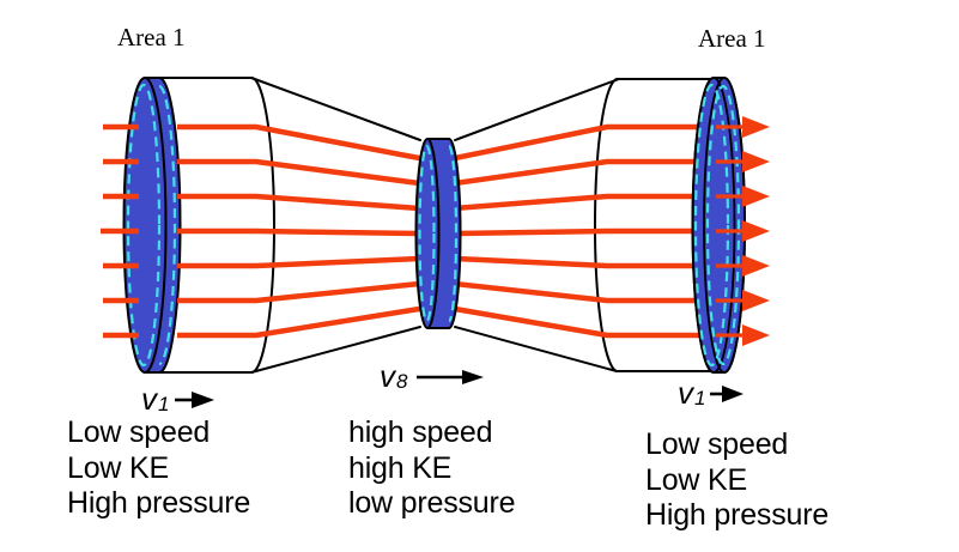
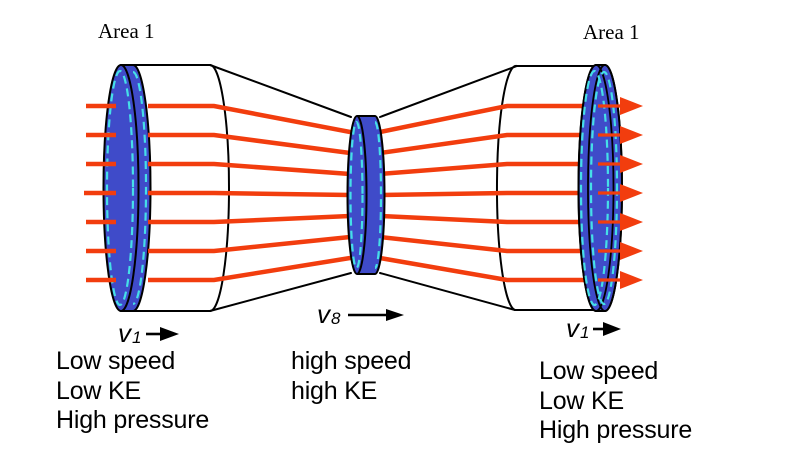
  Area 1
  Area 1
  v
  1
  v
  8
  v
  1
  Low speed
  Low KE
  High pressure
  high speed
  high KE
- low pressure
  Low speed
  Low KE
  High pressure
